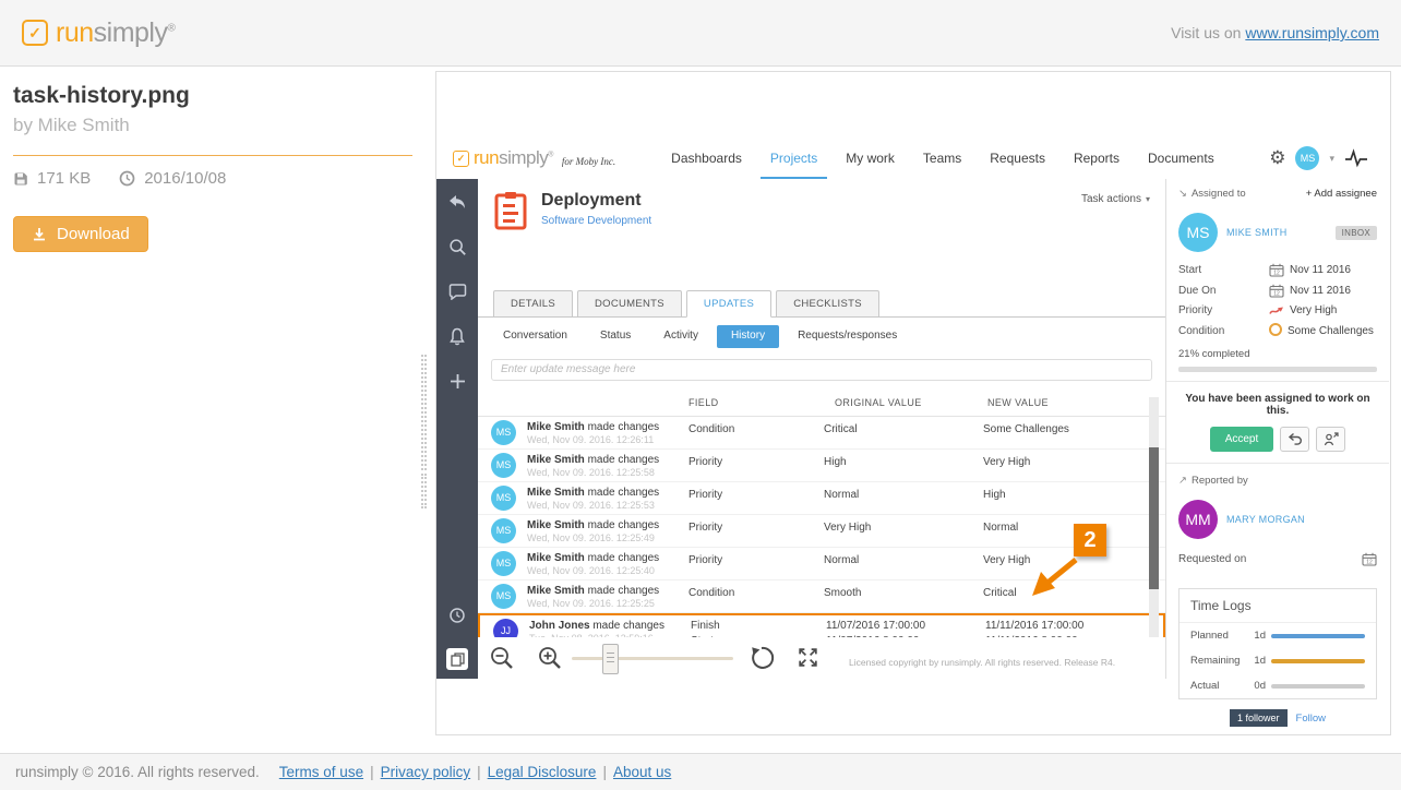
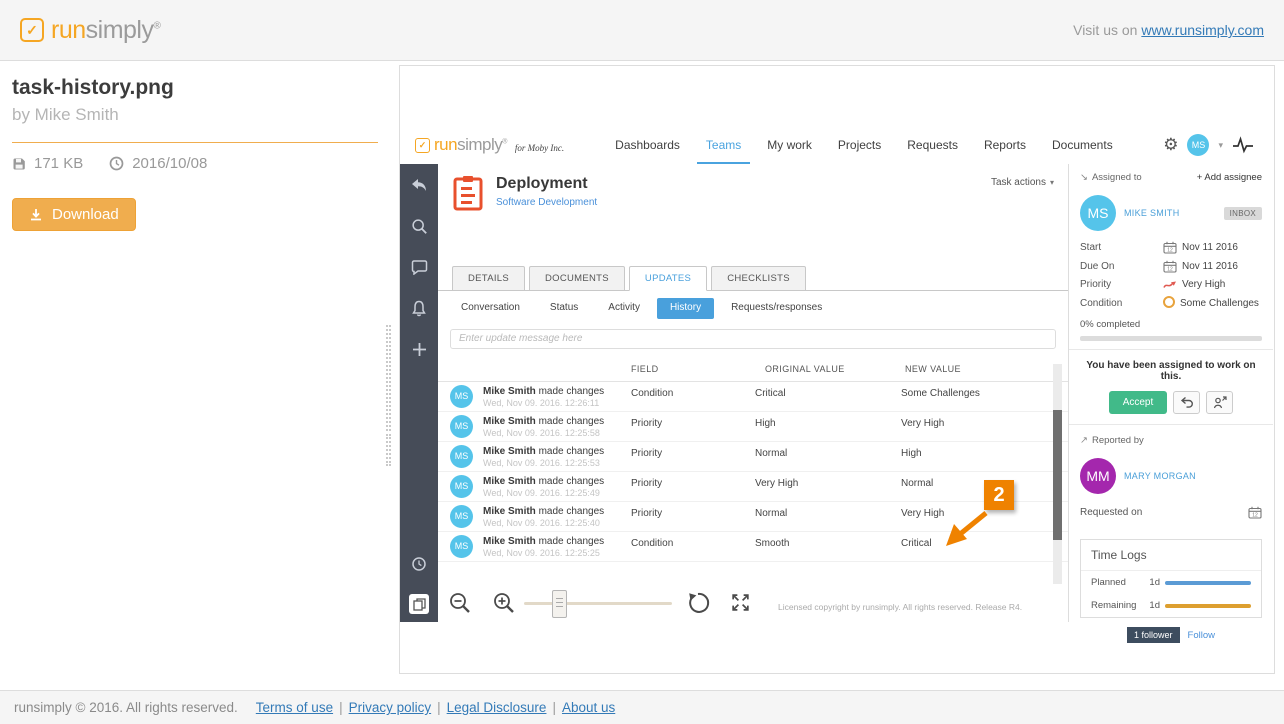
  ✓
  runsimply®
  Visit us on www.runsimply.com
  task-history.png
  by Mike Smith
  171 KB
  2016/10/08
  Download
  ✓
  runsimply
  for Moby Inc.
  Dashboards
- Projects
+ Teams
  My work
- Teams
+ Projects
  Requests
  Reports
  Documents
  ⚙
  MS
  ▾
  Deployment
  Software Development
  Task actions ▾
  DETAILS
  DOCUMENTS
  UPDATES
  CHECKLISTS
  Conversation
  Status
  Activity
  History
  Requests/responses
  Enter update message here
  FIELD
  ORIGINAL VALUE
  NEW VALUE
  MS
  Mike Smith made changes
  Wed, Nov 09. 2016. 12:26:11
  Condition
  Critical
  Some Challenges
  MS
  Mike Smith made changes
  Wed, Nov 09. 2016. 12:25:58
  Priority
  High
  Very High
  MS
  Mike Smith made changes
  Wed, Nov 09. 2016. 12:25:53
  Priority
  Normal
  High
  MS
  Mike Smith made changes
  Wed, Nov 09. 2016. 12:25:49
  Priority
  Very High
  Normal
  MS
  Mike Smith made changes
  Wed, Nov 09. 2016. 12:25:40
  Priority
  Normal
  Very High
  MS
  Mike Smith made changes
  Wed, Nov 09. 2016. 12:25:25
  Condition
  Smooth
  Critical
- JJ
- John Jones made changes
- Finish
- 11/07/2016 17:00:00
- 11/11/2016 17:00:00
  2
  Licensed copyright by runsimply. All rights reserved. Release R4.
  ↘ Assigned to
  + Add assignee
  MS
  MIKE SMITH
  INBOX
  Start
  Nov 11 2016
  Due On
  Nov 11 2016
  Priority
  Very High
  Condition
  Some Challenges
- 21% completed
+ 0% completed
  You have been assigned to work on this.
  Accept
  ↗ Reported by
  MM
  MARY MORGAN
  Requested on
  Time Logs
  Planned
  1d
  Remaining
  1d
- Actual
- 0d
  1 follower
  Follow
  runsimply © 2016. All rights reserved.
  Terms of use | Privacy policy | Legal Disclosure | About us
